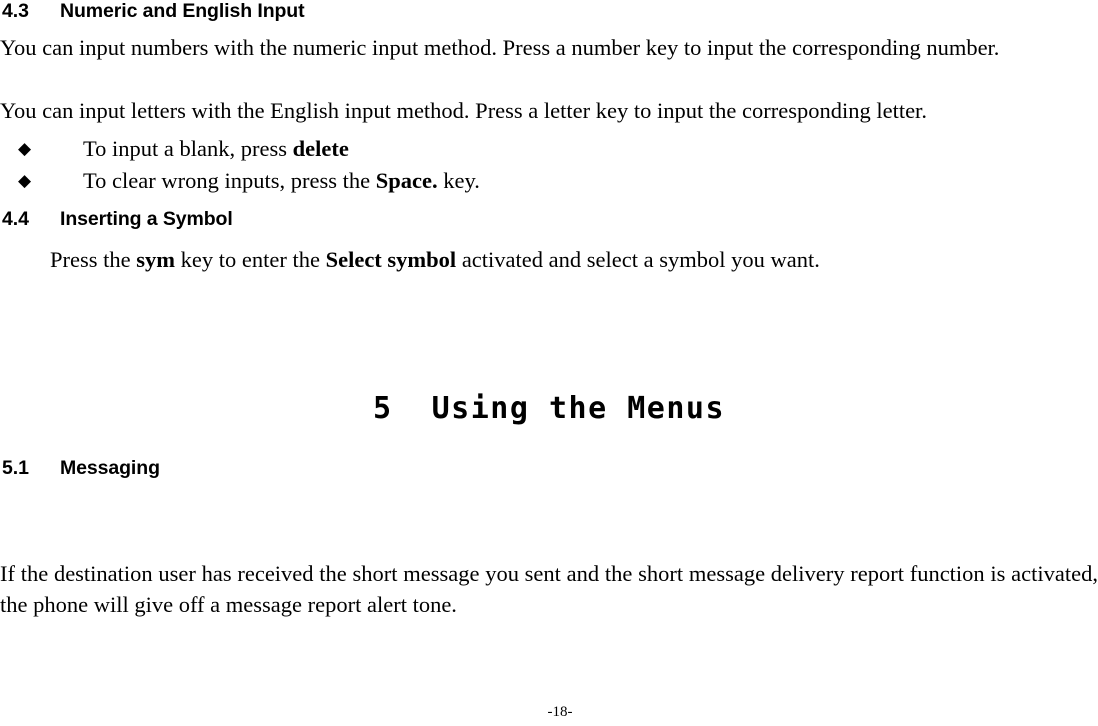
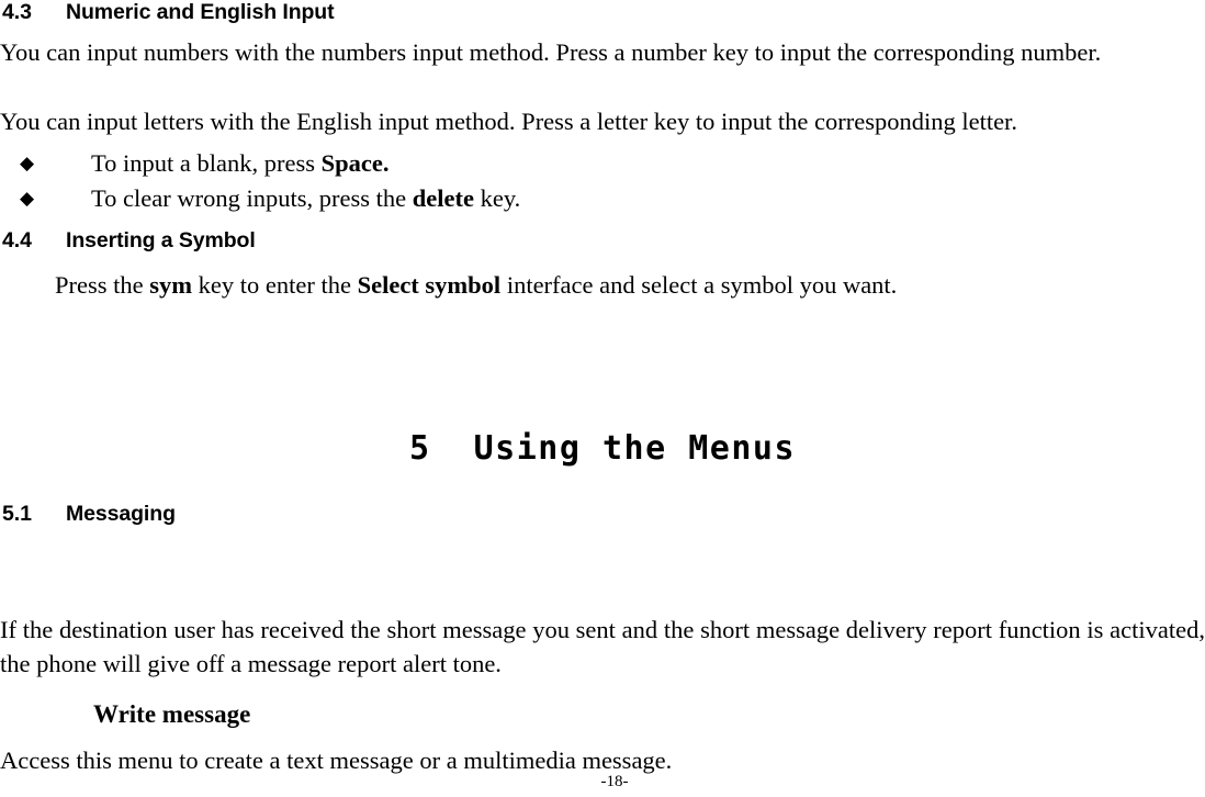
  4.3 Numeric and English Input
- You can input numbers with the numeric input method. Press a number key to input the corresponding number.
+ You can input numbers with the numbers input method. Press a number key to input the corresponding number.
  You can input letters with the English input method. Press a letter key to input the corresponding letter.
  ◆
- To input a blank, press delete
+ To input a blank, press Space.
  ◆
- To clear wrong inputs, press the Space. key.
+ To clear wrong inputs, press the delete key.
  4.4 Inserting a Symbol
- Press the sym key to enter the Select symbol activated and select a symbol you want.
+ Press the sym key to enter the Select symbol interface and select a symbol you want.
  5 Using the Menus
  5.1 Messaging
  If the destination user has received the short message you sent and the short message delivery report function is activated, the phone will give off a message report alert tone.
+ Write message
+ Access this menu to create a text message or a multimedia message.
  -18-
